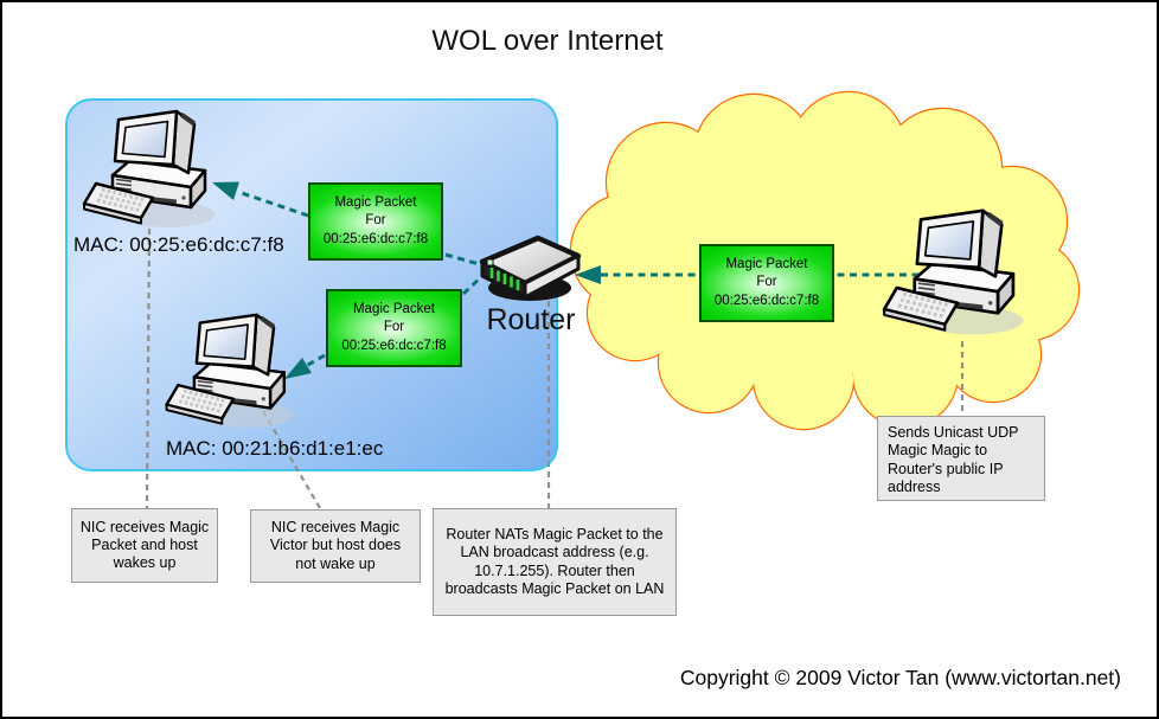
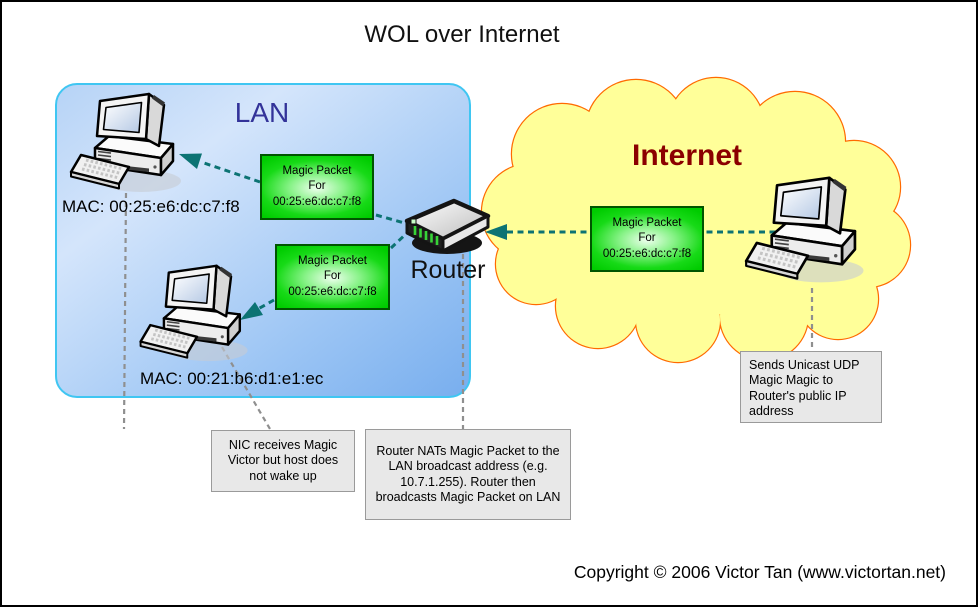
  WOL over Internet
+ LAN
+ Internet
  Router
  MAC: 00:25:e6:dc:c7:f8
  MAC: 00:21:b6:d1:e1:ec
  Magic Packet
  For
  00:25:e6:dc:c7:f8
  Magic Packet
  For
  00:25:e6:dc:c7:f8
  Magic Packet
  For
  00:25:e6:dc:c7:f8
- NIC receives Magic Packet and host wakes up
  NIC receives Magic Victor but host does not wake up
  Router NATs Magic Packet to the LAN broadcast address (e.g. 10.7.1.255). Router then broadcasts Magic Packet on LAN
  Sends Unicast UDP Magic Magic to Router's public IP address
- Copyright © 2009 Victor Tan (www.victortan.net)
+ Copyright © 2006 Victor Tan (www.victortan.net)
